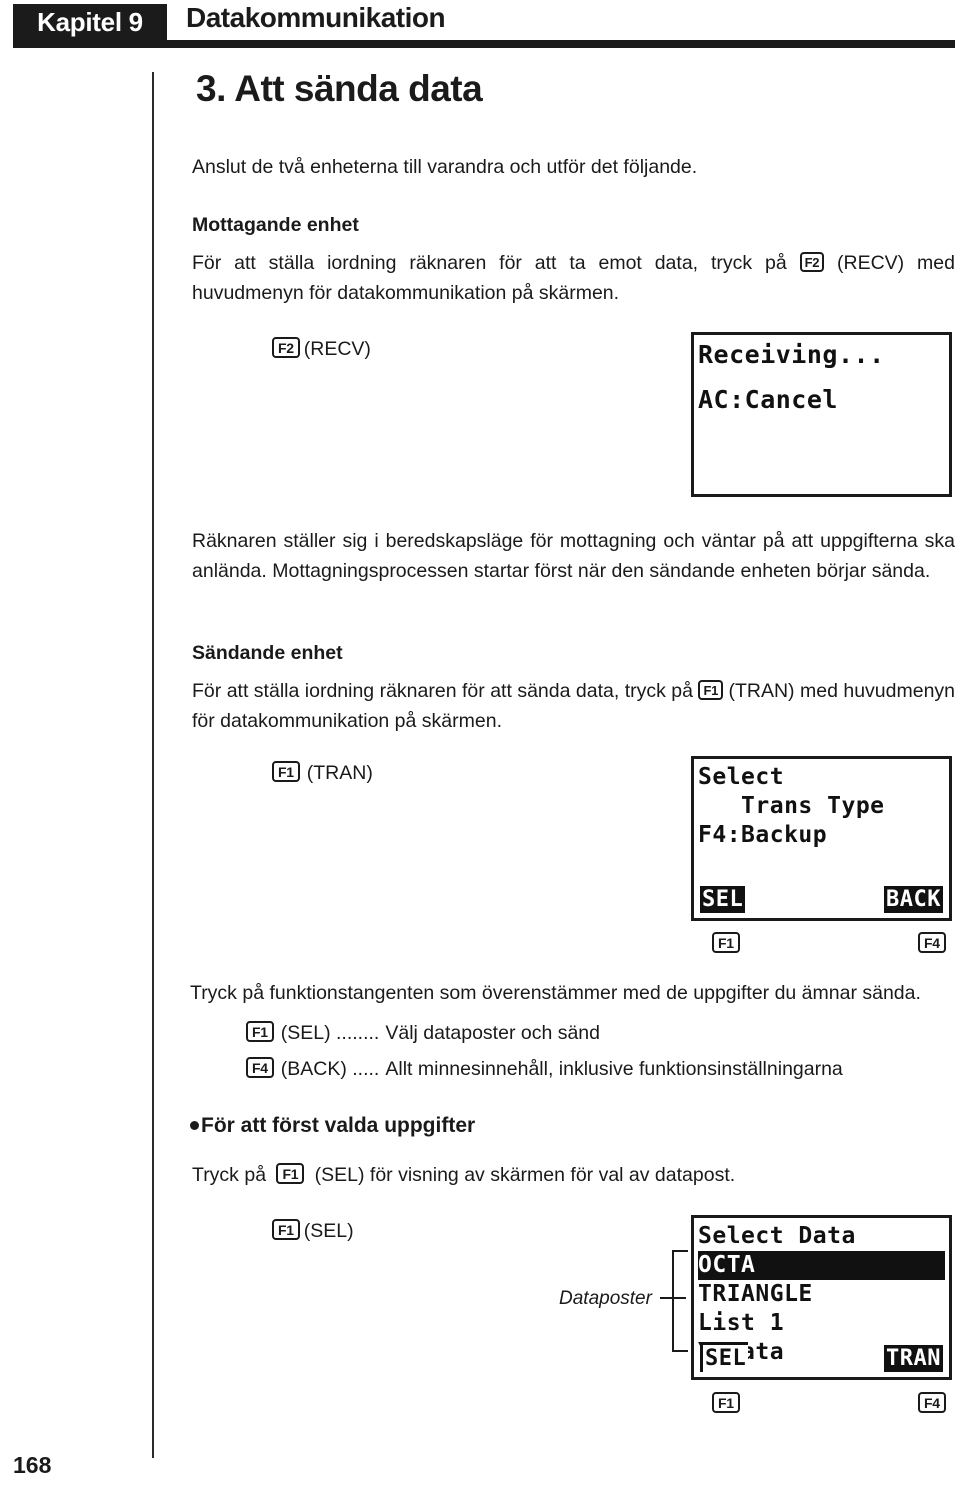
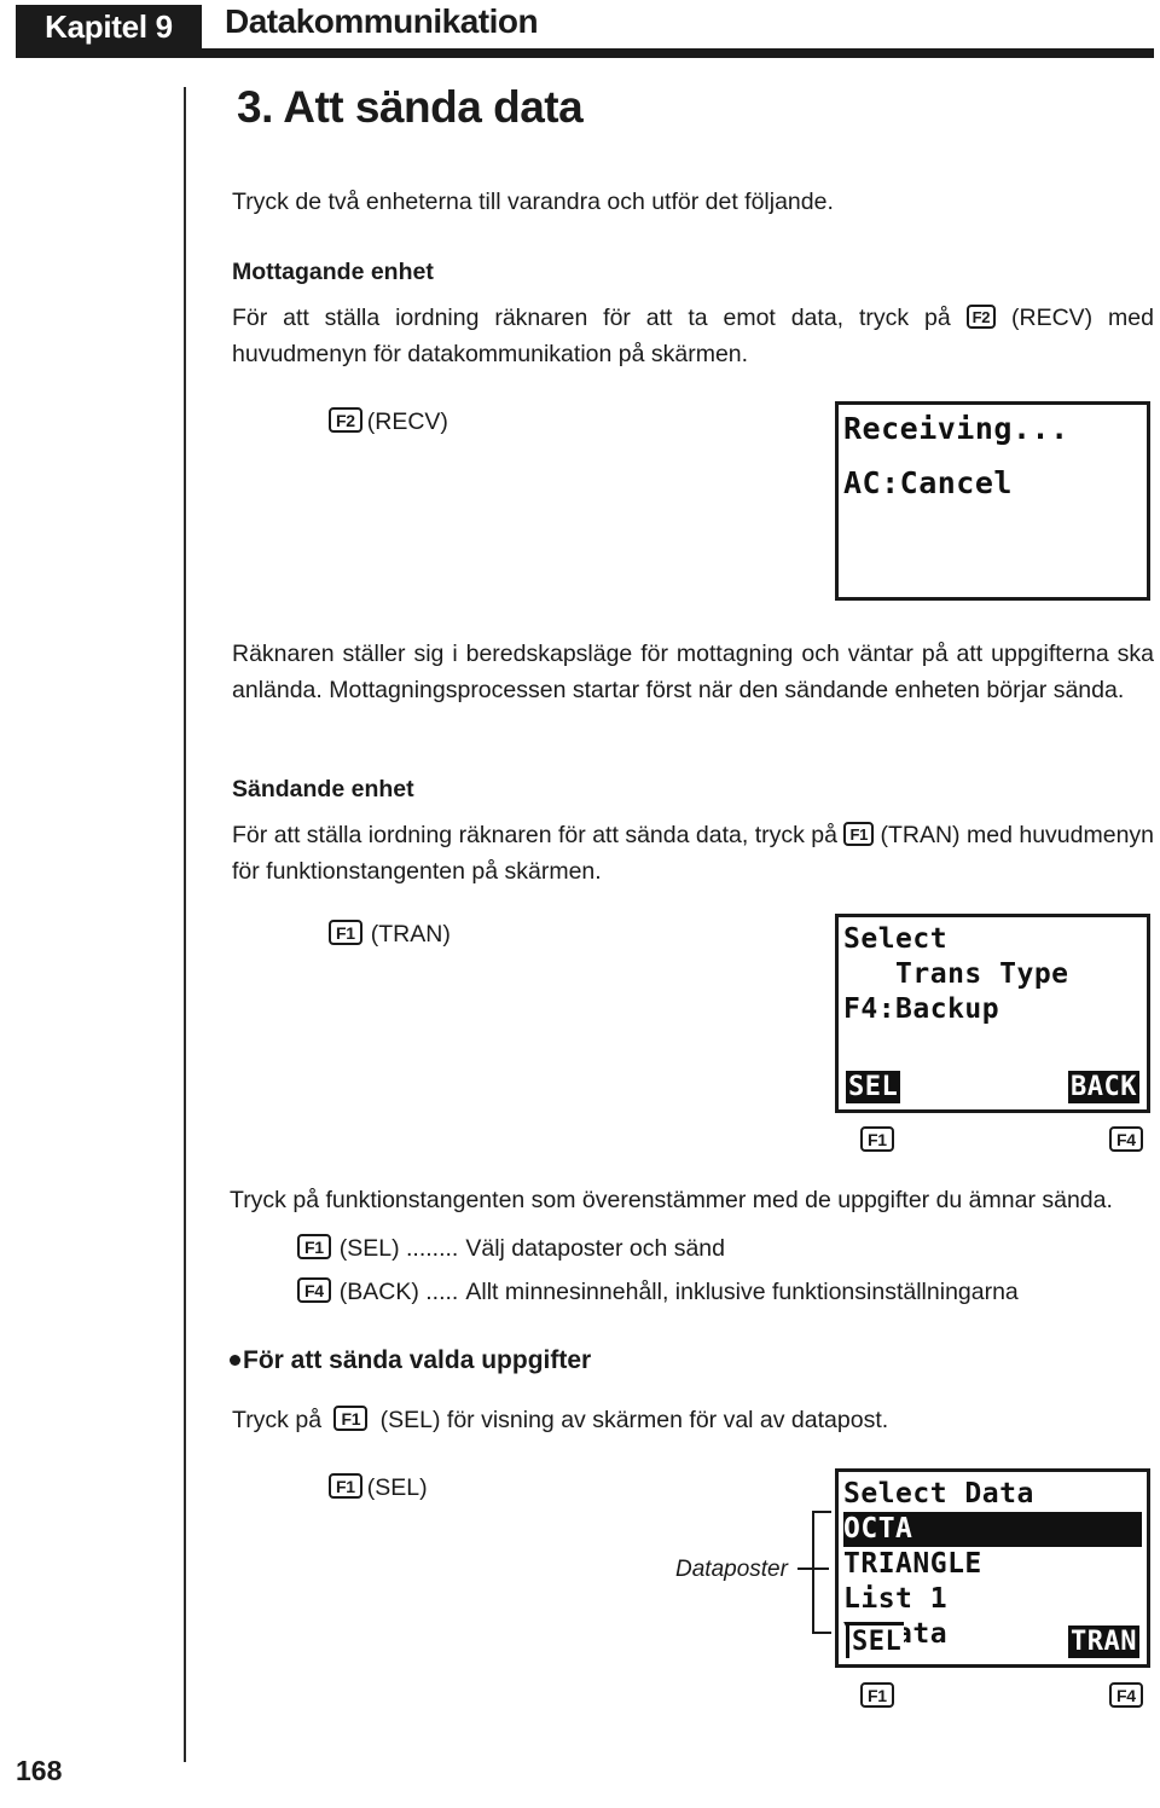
  Kapitel 9
  Datakommunikation
  3. Att sända data
- Anslut de två enheterna till varandra och utför det följande.
+ Tryck de två enheterna till varandra och utför det följande.
  Mottagande enhet
  För att ställa iordning räknaren för att ta emot data, tryck på F2 (RECV) med huvudmenyn för datakommunikation på skärmen.
  F2 (RECV)
  Receiving...
  AC:Cancel
  Räknaren ställer sig i beredskapsläge för mottagning och väntar på att uppgifterna ska anlända. Mottagningsprocessen startar först när den sändande enheten börjar sända.
  Sändande enhet
- För att ställa iordning räknaren för att sända data, tryck på F1 (TRAN) med huvudmenyn för datakommunikation på skärmen.
+ För att ställa iordning räknaren för att sända data, tryck på F1 (TRAN) med huvudmenyn för funktionstangenten på skärmen.
  F1 (TRAN)
  Select
  Trans Type
  F4:Backup
  SEL
  BACK
  F1
  F4
  Tryck på funktionstangenten som överenstämmer med de uppgifter du ämnar sända.
  F1 (SEL) ........ Välj dataposter och sänd
  F4 (BACK) ..... Allt minnesinnehåll, inklusive funktionsinställningarna
- För att först valda uppgifter
+ För att sända valda uppgifter
  Tryck på F1 (SEL) för visning av skärmen för val av datapost.
  F1 (SEL)
  Dataposter
  Select Data
  OCTA
  TRIANGLE
  List 1
  SEL
  TRAN
  F1
  F4
  168
